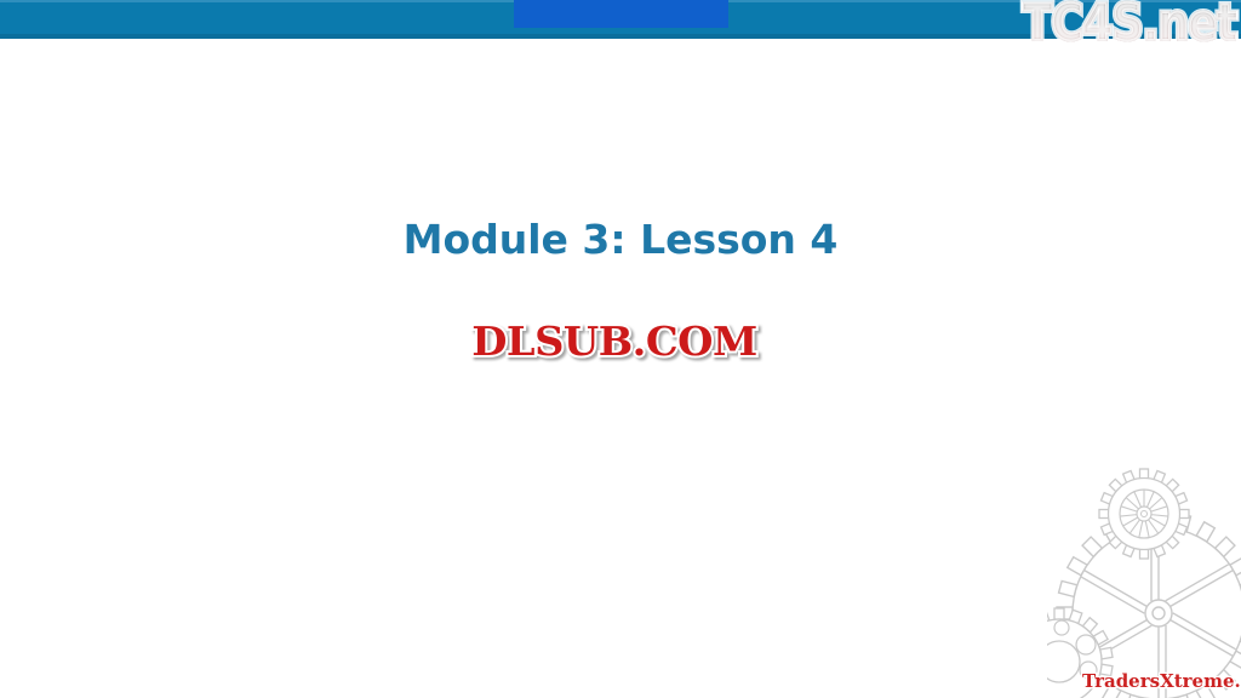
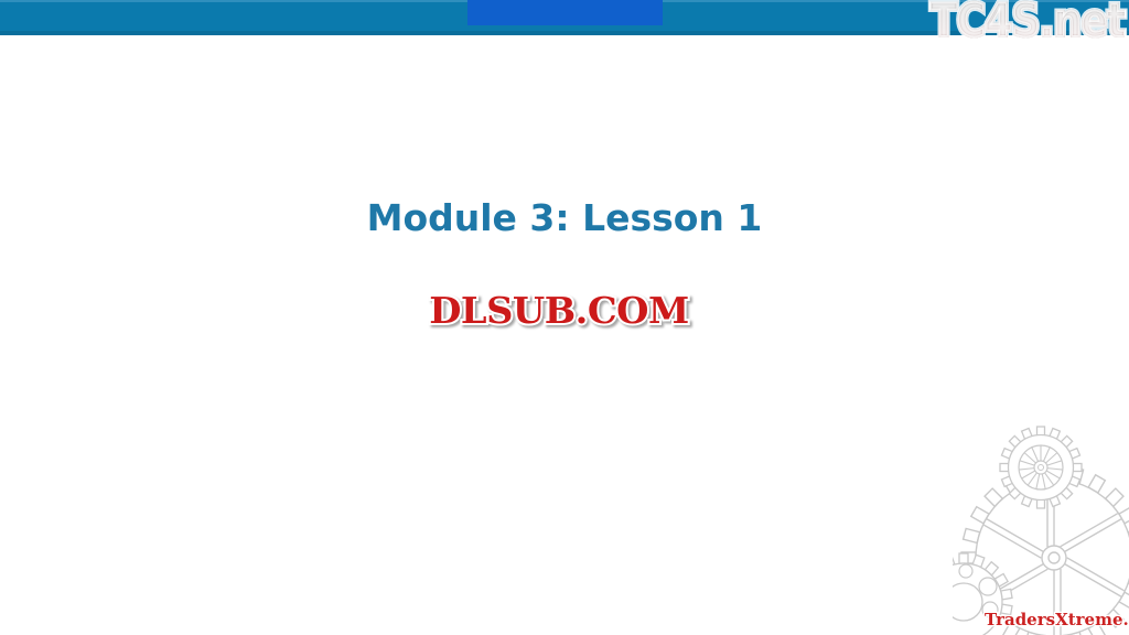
  TC4S.net
  TradersXtreme.
- Module 3: Lesson 4
+ Module 3: Lesson 1
  DLSUB.COM
